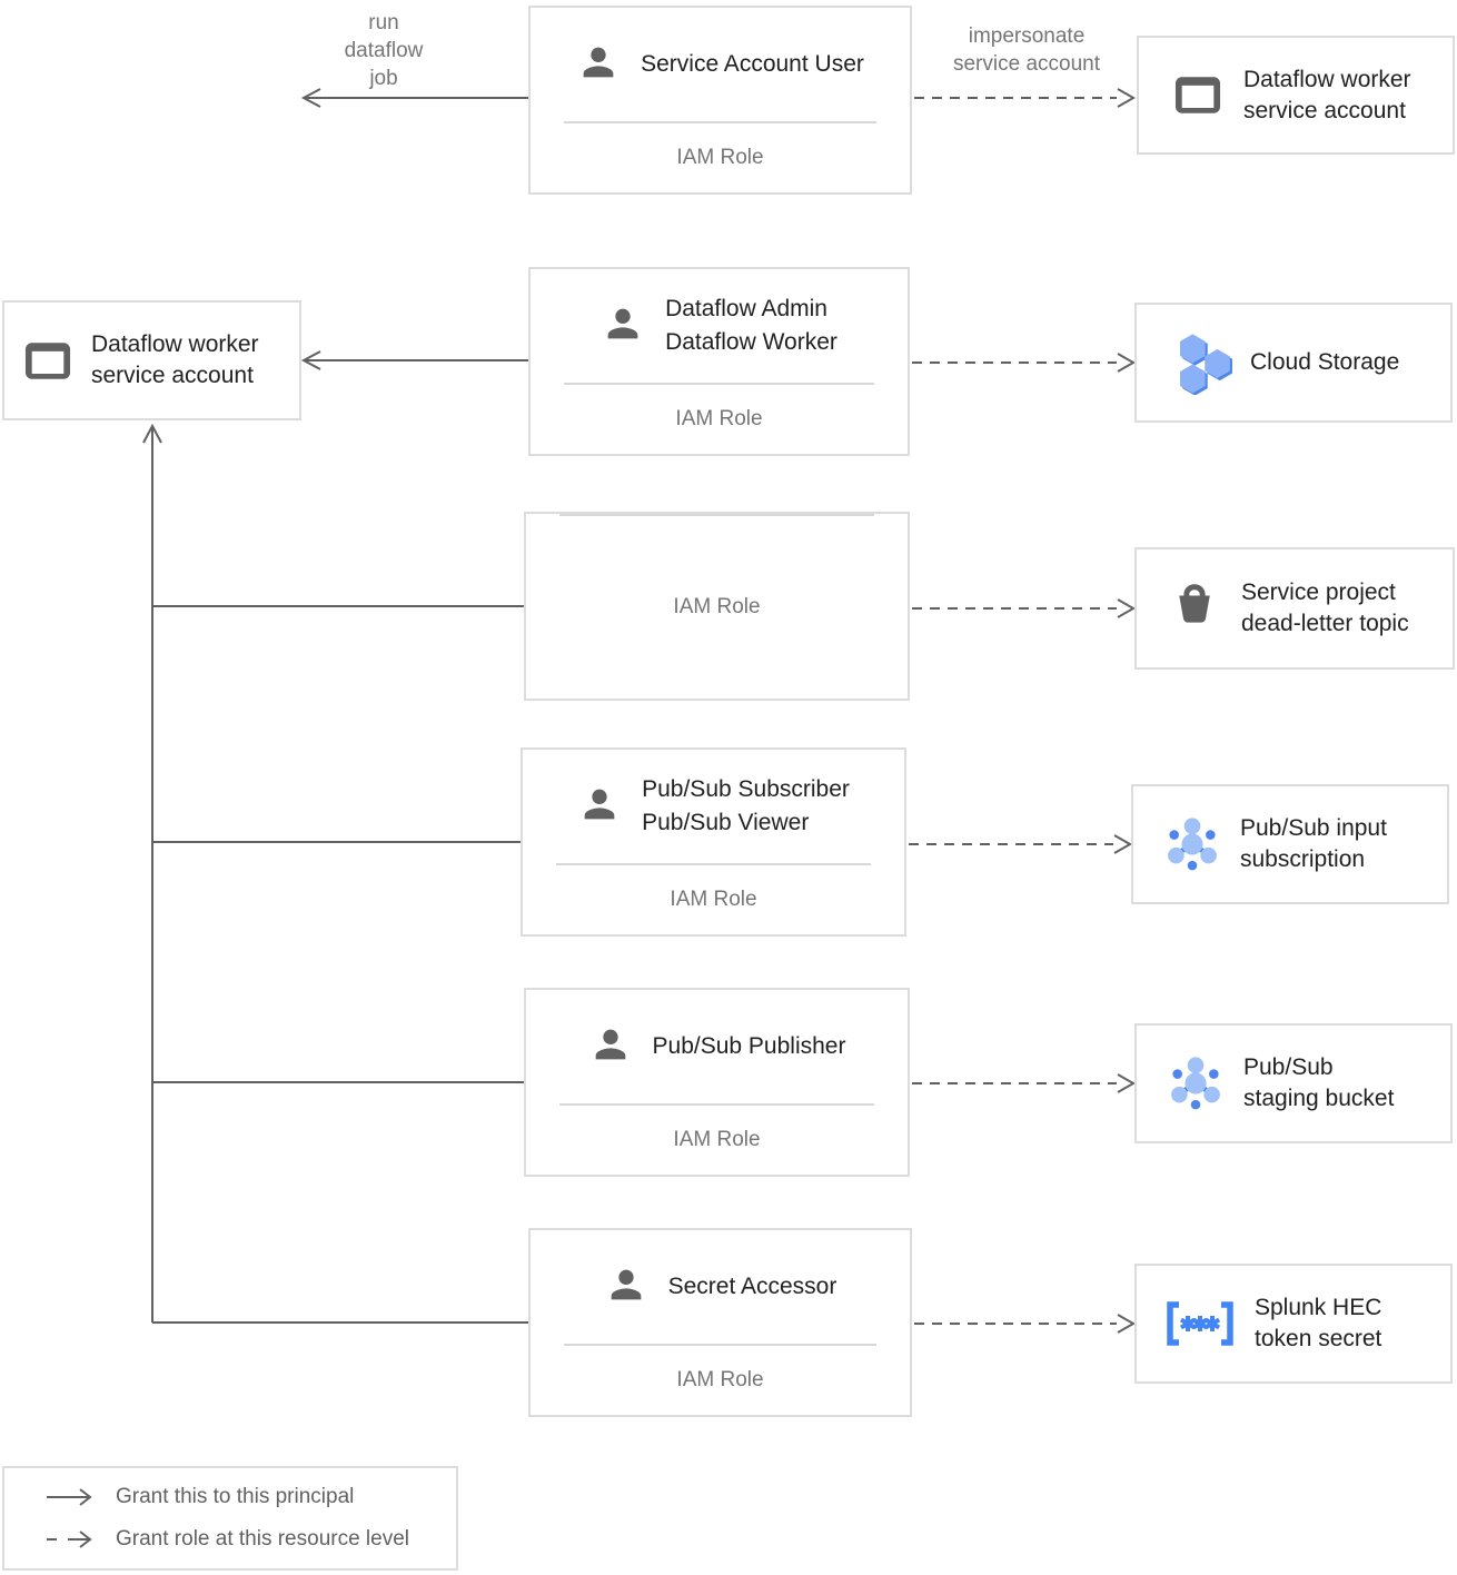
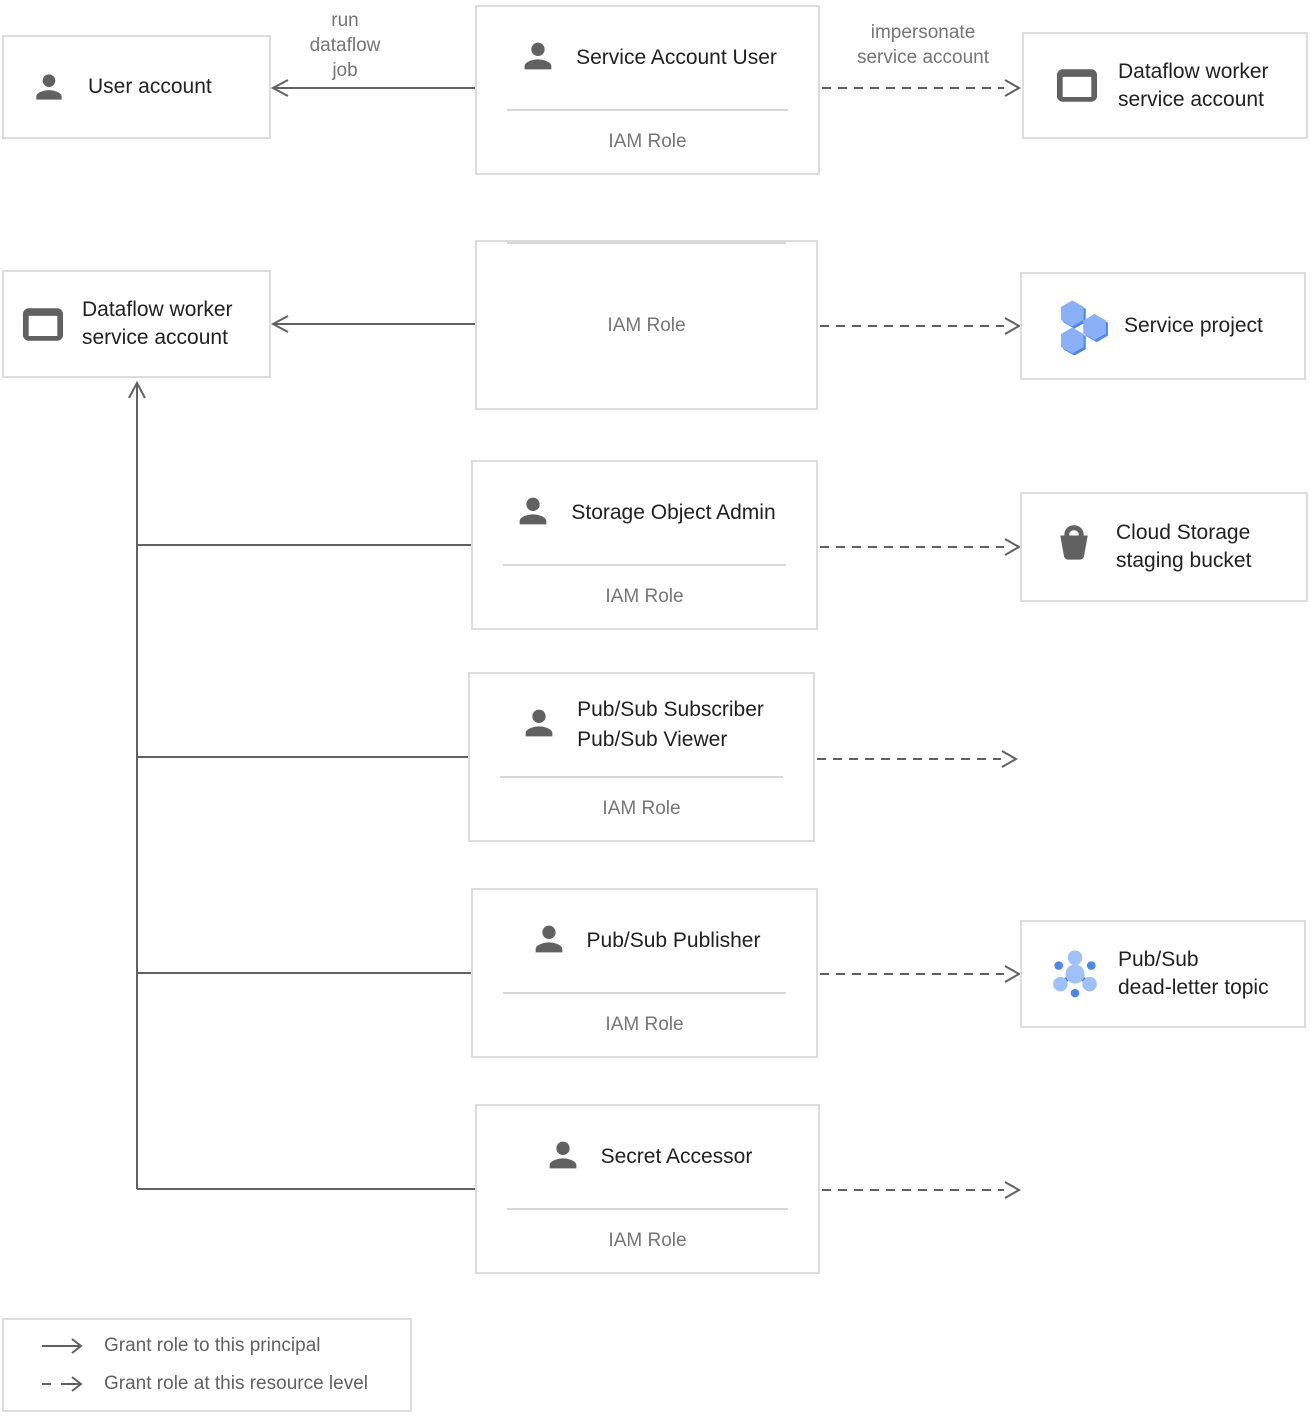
  run
  dataflow
  job
  impersonate
  service account
+ User account
  Service Account User
  IAM Role
  Dataflow worker
  service account
  Dataflow worker
  service account
- Dataflow Admin
- Dataflow Worker
  IAM Role
- Cloud Storage
+ Service project
+ Storage Object Admin
  IAM Role
- Service project
+ Cloud Storage
- dead-letter topic
+ staging bucket
  Pub/Sub Subscriber
  Pub/Sub Viewer
  IAM Role
- Pub/Sub input
- subscription
  Pub/Sub Publisher
  IAM Role
  Pub/Sub
- staging bucket
+ dead-letter topic
  Secret Accessor
  IAM Role
- Splunk HEC
- token secret
- Grant this to this principal
+ Grant role to this principal
  Grant role at this resource level
